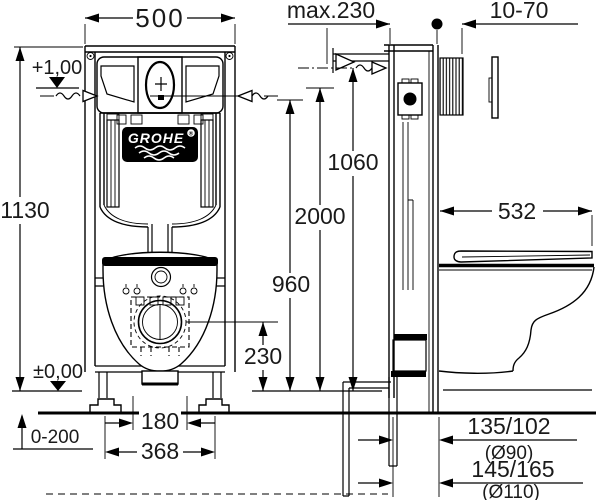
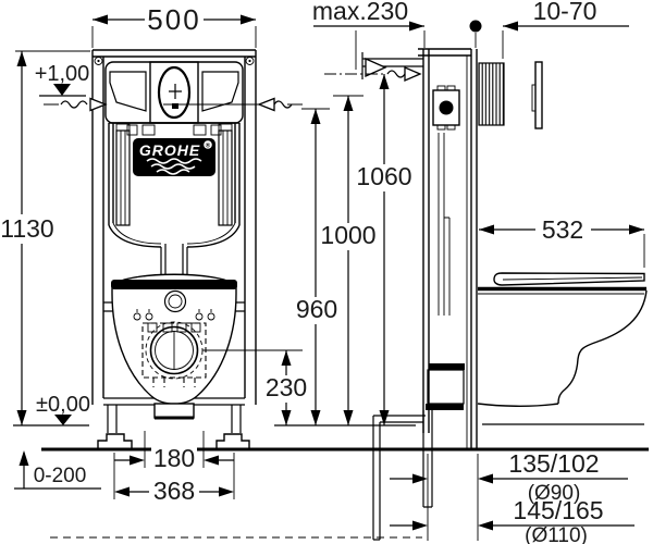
  GROHE
  500
  max.230
  10-70
  +1,00
  1130
  ±0,00
  960
- 2000
+ 1000
  1060
  230
  0-200
  180
  368
  532
  135/102
  (Ø90)
  145/165
  (Ø110)
